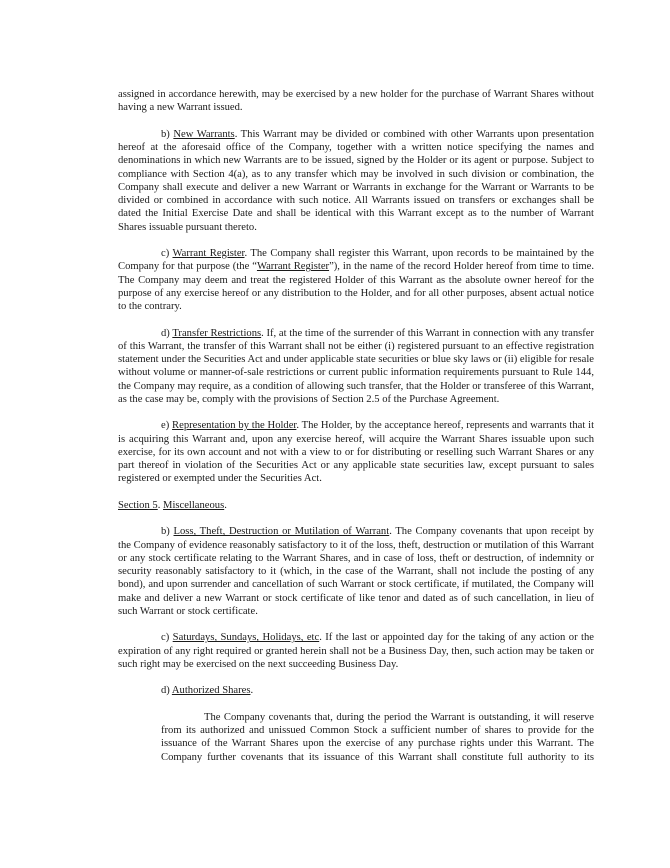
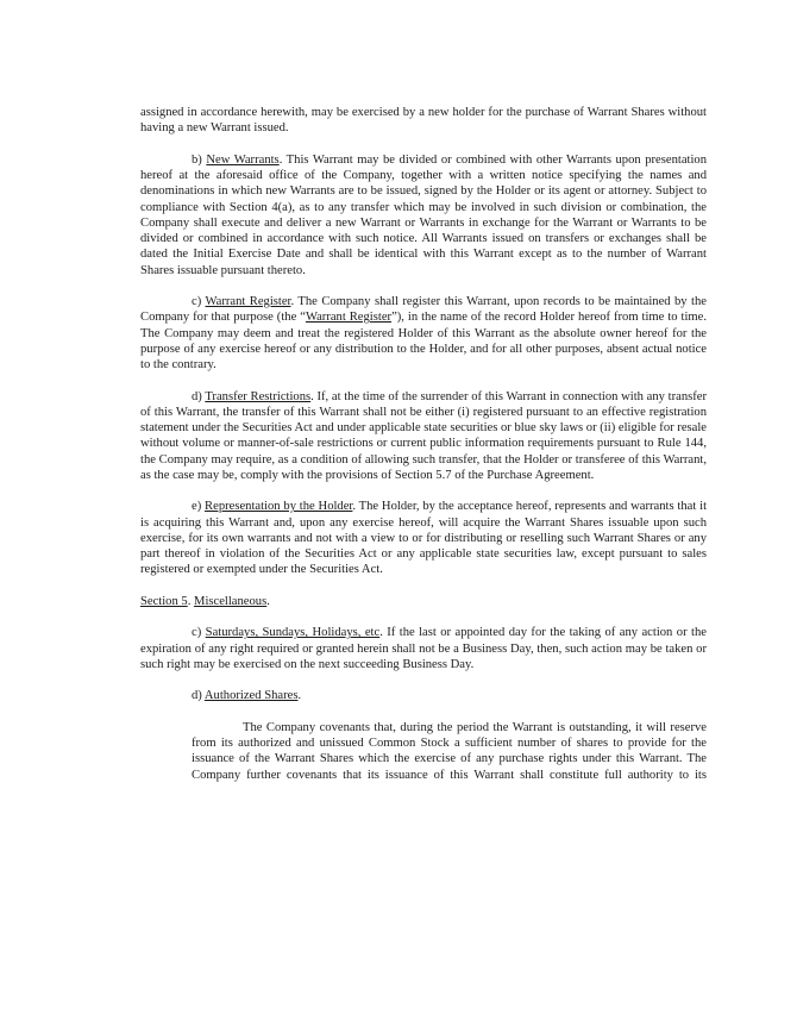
  assigned in accordance herewith, may be exercised by a new holder for the purchase of Warrant Shares without having a new Warrant issued.
- b) New Warrants. This Warrant may be divided or combined with other Warrants upon presentation hereof at the aforesaid office of the Company, together with a written notice specifying the names and denominations in which new Warrants are to be issued, signed by the Holder or its agent or purpose. Subject to compliance with Section 4(a), as to any transfer which may be involved in such division or combination, the Company shall execute and deliver a new Warrant or Warrants in exchange for the Warrant or Warrants to be divided or combined in accordance with such notice. All Warrants issued on transfers or exchanges shall be dated the Initial Exercise Date and shall be identical with this Warrant except as to the number of Warrant Shares issuable pursuant thereto.
+ b) New Warrants. This Warrant may be divided or combined with other Warrants upon presentation hereof at the aforesaid office of the Company, together with a written notice specifying the names and denominations in which new Warrants are to be issued, signed by the Holder or its agent or attorney. Subject to compliance with Section 4(a), as to any transfer which may be involved in such division or combination, the Company shall execute and deliver a new Warrant or Warrants in exchange for the Warrant or Warrants to be divided or combined in accordance with such notice. All Warrants issued on transfers or exchanges shall be dated the Initial Exercise Date and shall be identical with this Warrant except as to the number of Warrant Shares issuable pursuant thereto.
  c) Warrant Register. The Company shall register this Warrant, upon records to be maintained by the Company for that purpose (the “Warrant Register”), in the name of the record Holder hereof from time to time. The Company may deem and treat the registered Holder of this Warrant as the absolute owner hereof for the purpose of any exercise hereof or any distribution to the Holder, and for all other purposes, absent actual notice to the contrary.
- d) Transfer Restrictions. If, at the time of the surrender of this Warrant in connection with any transfer of this Warrant, the transfer of this Warrant shall not be either (i) registered pursuant to an effective registration statement under the Securities Act and under applicable state securities or blue sky laws or (ii) eligible for resale without volume or manner-of-sale restrictions or current public information requirements pursuant to Rule 144, the Company may require, as a condition of allowing such transfer, that the Holder or transferee of this Warrant, as the case may be, comply with the provisions of Section 2.5 of the Purchase Agreement.
+ d) Transfer Restrictions. If, at the time of the surrender of this Warrant in connection with any transfer of this Warrant, the transfer of this Warrant shall not be either (i) registered pursuant to an effective registration statement under the Securities Act and under applicable state securities or blue sky laws or (ii) eligible for resale without volume or manner-of-sale restrictions or current public information requirements pursuant to Rule 144, the Company may require, as a condition of allowing such transfer, that the Holder or transferee of this Warrant, as the case may be, comply with the provisions of Section 5.7 of the Purchase Agreement.
- e) Representation by the Holder. The Holder, by the acceptance hereof, represents and warrants that it is acquiring this Warrant and, upon any exercise hereof, will acquire the Warrant Shares issuable upon such exercise, for its own account and not with a view to or for distributing or reselling such Warrant Shares or any part thereof in violation of the Securities Act or any applicable state securities law, except pursuant to sales registered or exempted under the Securities Act.
+ e) Representation by the Holder. The Holder, by the acceptance hereof, represents and warrants that it is acquiring this Warrant and, upon any exercise hereof, will acquire the Warrant Shares issuable upon such exercise, for its own warrants and not with a view to or for distributing or reselling such Warrant Shares or any part thereof in violation of the Securities Act or any applicable state securities law, except pursuant to sales registered or exempted under the Securities Act.
  Section 5. Miscellaneous.
- b) Loss, Theft, Destruction or Mutilation of Warrant. The Company covenants that upon receipt by the Company of evidence reasonably satisfactory to it of the loss, theft, destruction or mutilation of this Warrant or any stock certificate relating to the Warrant Shares, and in case of loss, theft or destruction, of indemnity or security reasonably satisfactory to it (which, in the case of the Warrant, shall not include the posting of any bond), and upon surrender and cancellation of such Warrant or stock certificate, if mutilated, the Company will make and deliver a new Warrant or stock certificate of like tenor and dated as of such cancellation, in lieu of such Warrant or stock certificate.
  c) Saturdays, Sundays, Holidays, etc. If the last or appointed day for the taking of any action or the expiration of any right required or granted herein shall not be a Business Day, then, such action may be taken or such right may be exercised on the next succeeding Business Day.
  d) Authorized Shares.
- The Company covenants that, during the period the Warrant is outstanding, it will reserve from its authorized and unissued Common Stock a sufficient number of shares to provide for the issuance of the Warrant Shares upon the exercise of any purchase rights under this Warrant. The Company further covenants that its issuance of this Warrant shall constitute full authority to its
+ The Company covenants that, during the period the Warrant is outstanding, it will reserve from its authorized and unissued Common Stock a sufficient number of shares to provide for the issuance of the Warrant Shares which the exercise of any purchase rights under this Warrant. The Company further covenants that its issuance of this Warrant shall constitute full authority to its
